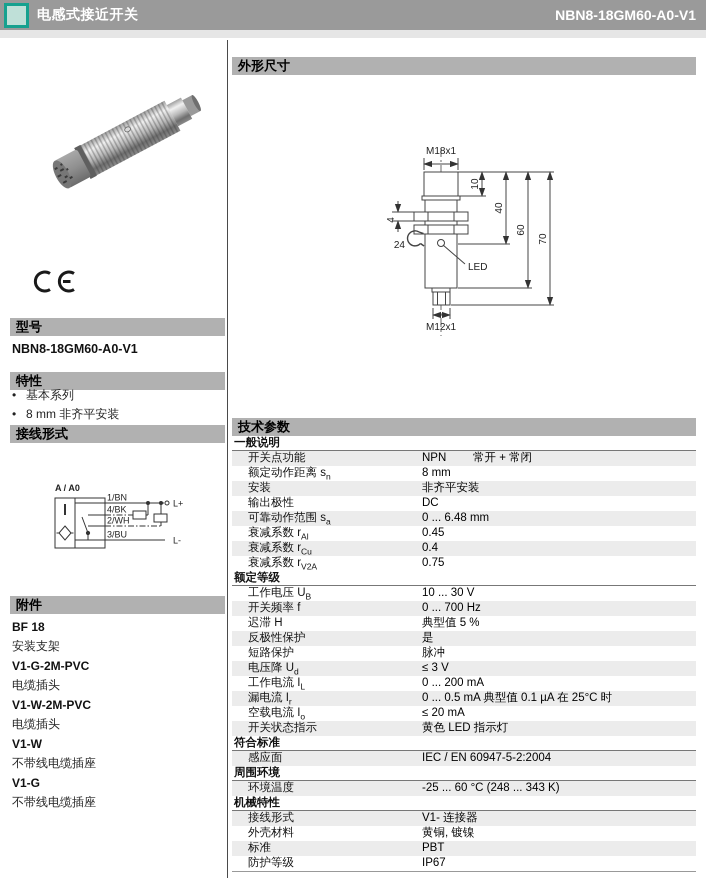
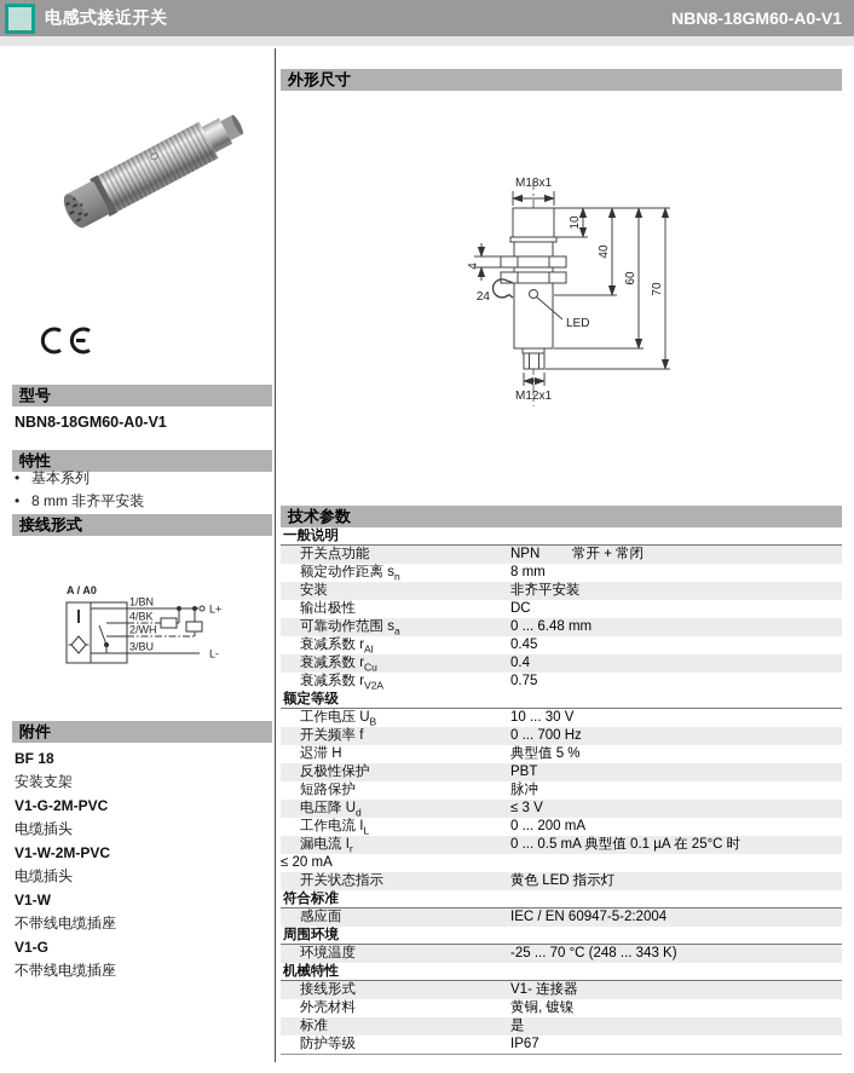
  电感式接近开关
  NBN8-18GM60-A0-V1
  型号
  NBN8-18GM60-A0-V1
  特性
  • 基本系列
  • 8 mm 非齐平安装
  接线形式
  A / A0
  1/BN
  4/BK
  2/WH
  3/BU
  L+
  L-
  附件
  BF 18
  安装支架
  V1-G-2M-PVC
  电缆插头
  V1-W-2M-PVC
  电缆插头
  V1-W
  不带线电缆插座
  V1-G
  不带线电缆插座
  外形尺寸
  M18x1
  M12x1
  24
  LED
  技术参数
  一般说明
  开关点功能
  NPN
  常开 + 常闭
  额定动作距离 sn
  8 mm
  安装
  非齐平安装
  输出极性
  DC
  可靠动作范围 sa
  0 ... 6.48 mm
  衰减系数 rAl
  0.45
  衰减系数 rCu
  0.4
  衰减系数 rV2A
  0.75
  额定等级
  工作电压 UB
  10 ... 30 V
  开关频率 f
  0 ... 700 Hz
  迟滞 H
  典型值 5 %
  反极性保护
- 是
+ PBT
  短路保护
  脉冲
  电压降 Ud
  ≤ 3 V
  工作电流 IL
  0 ... 200 mA
  漏电流 Ir
  0 ... 0.5 mA 典型值 0.1 µA 在 25°C 时
- 空载电流 Io
  ≤ 20 mA
  开关状态指示
  黄色 LED 指示灯
  符合标准
  感应面
  IEC / EN 60947-5-2:2004
  周围环境
  环境温度
- -25 ... 60 °C (248 ... 343 K)
+ -25 ... 70 °C (248 ... 343 K)
  机械特性
  接线形式
  V1- 连接器
  外壳材料
  黄铜, 镀镍
  标准
- PBT
+ 是
  防护等级
  IP67
